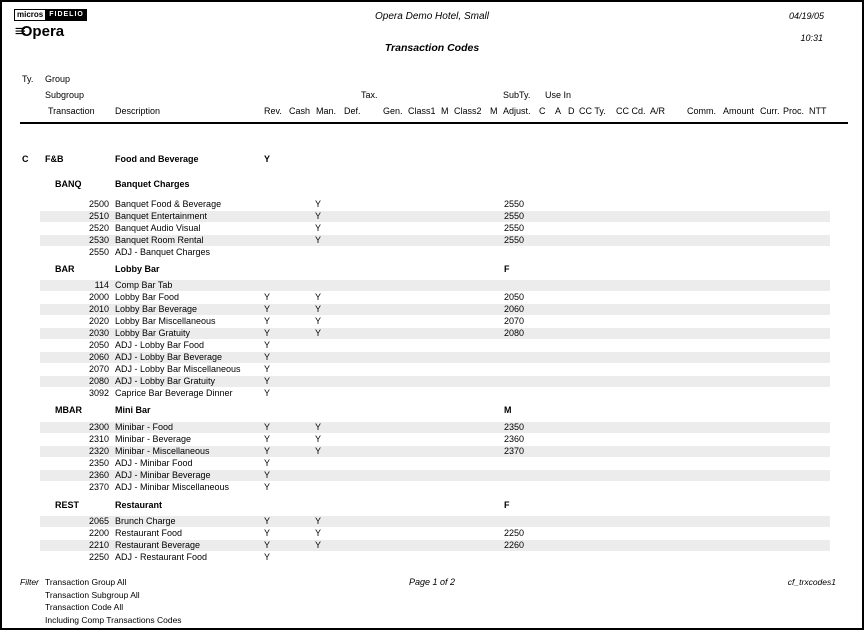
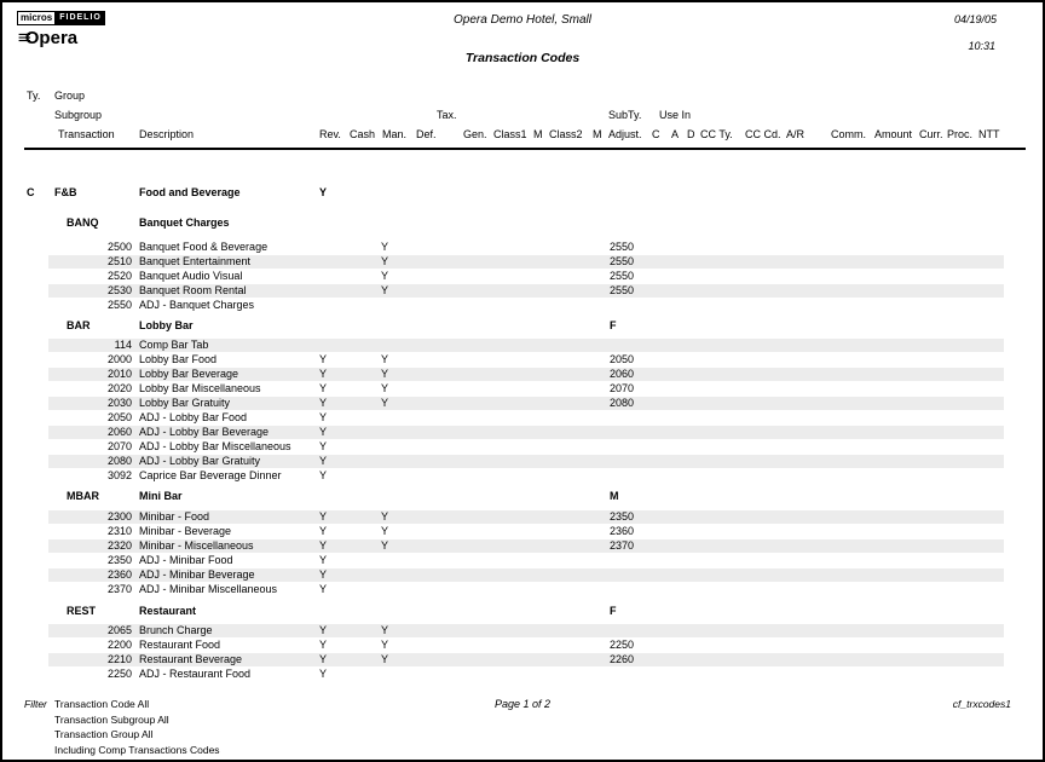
  micros
  ≡Opera
  Opera Demo Hotel, Small
  Transaction Codes
  04/19/05
  10:31
  Ty.
  Group
  Subgroup
  Tax.
  SubTy.
  Use In
  Transaction
  Description
  Rev.
  Cash
  Man.
  Def.
  Gen.
  Class1
  M
  Class2
  M
  Adjust.
  C
  A
  D
  CC Ty.
  CC Cd.
  A/R
  Comm.
  Amount
  Curr.
  Proc.
  NTT
  C
  F&B
  Food and Beverage
  Y
  BANQ
  Banquet Charges
  2500
  Banquet Food & Beverage
  Y
  2550
  2510
  Banquet Entertainment
  Y
  2550
  2520
  Banquet Audio Visual
  Y
  2550
  2530
  Banquet Room Rental
  Y
  2550
  2550
  ADJ - Banquet Charges
  BAR
  Lobby Bar
  F
  114
  Comp Bar Tab
  2000
  Lobby Bar Food
  Y
  Y
  2050
  2010
  Lobby Bar Beverage
  Y
  Y
  2060
  2020
  Lobby Bar Miscellaneous
  Y
  Y
  2070
  2030
  Lobby Bar Gratuity
  Y
  Y
  2080
  2050
  ADJ - Lobby Bar Food
  Y
  2060
  ADJ - Lobby Bar Beverage
  Y
  2070
  ADJ - Lobby Bar Miscellaneous
  Y
  2080
  ADJ - Lobby Bar Gratuity
  Y
  3092
  Caprice Bar Beverage Dinner
  Y
  MBAR
  Mini Bar
  M
  2300
  Minibar - Food
  Y
  Y
  2350
  2310
  Minibar - Beverage
  Y
  Y
  2360
  2320
  Minibar - Miscellaneous
  Y
  Y
  2370
  2350
  ADJ - Minibar Food
  Y
  2360
  ADJ - Minibar Beverage
  Y
  2370
  ADJ - Minibar Miscellaneous
  Y
  REST
  Restaurant
  F
  2065
  Brunch Charge
  Y
  Y
  2200
  Restaurant Food
  Y
  Y
  2250
  2210
  Restaurant Beverage
  Y
  Y
  2260
  2250
  ADJ - Restaurant Food
  Y
  Filter
- Transaction Group All
+ Transaction Code All
  Transaction Subgroup All
- Transaction Code All
+ Transaction Group All
  Including Comp Transactions Codes
  Page 1 of 2
  cf_trxcodes1
